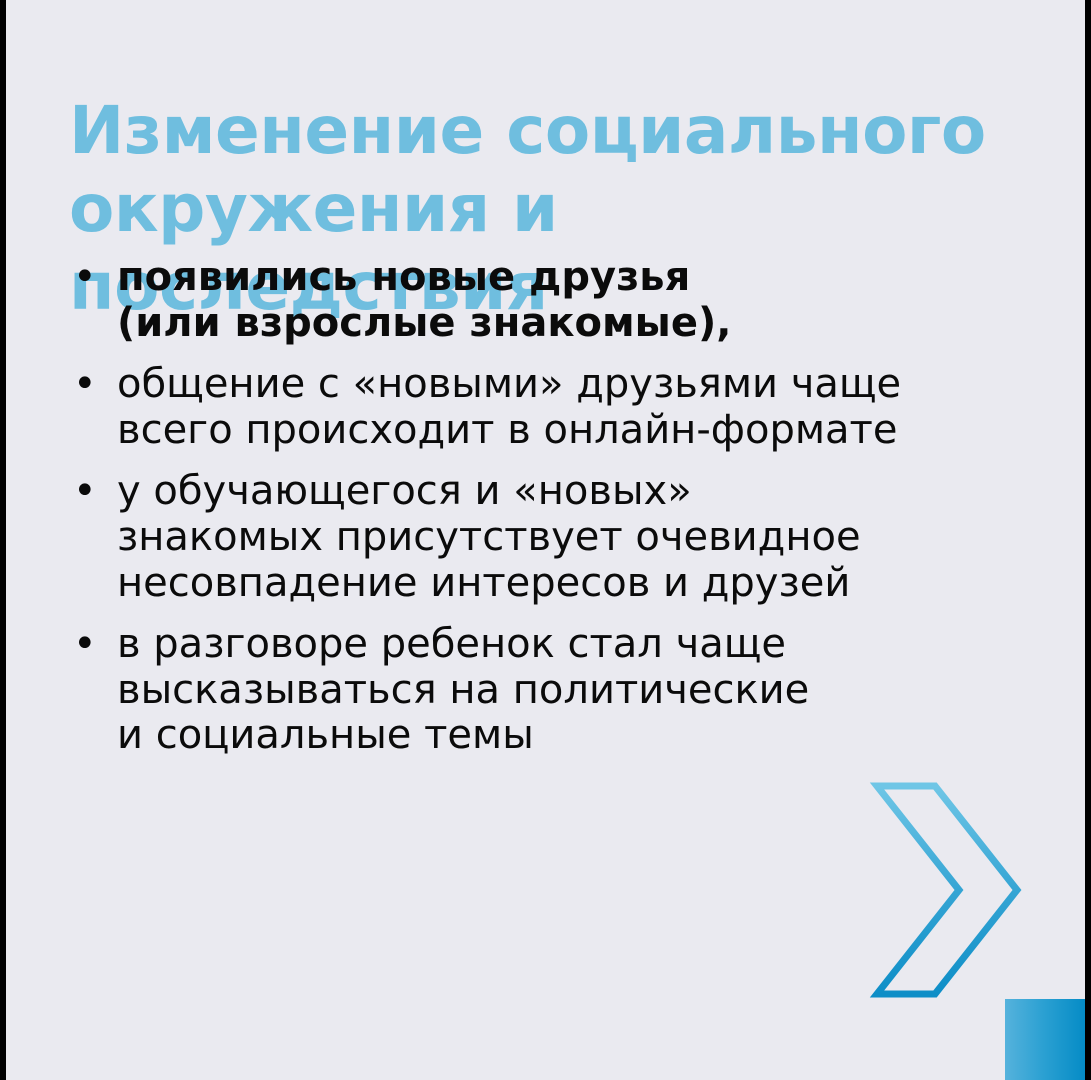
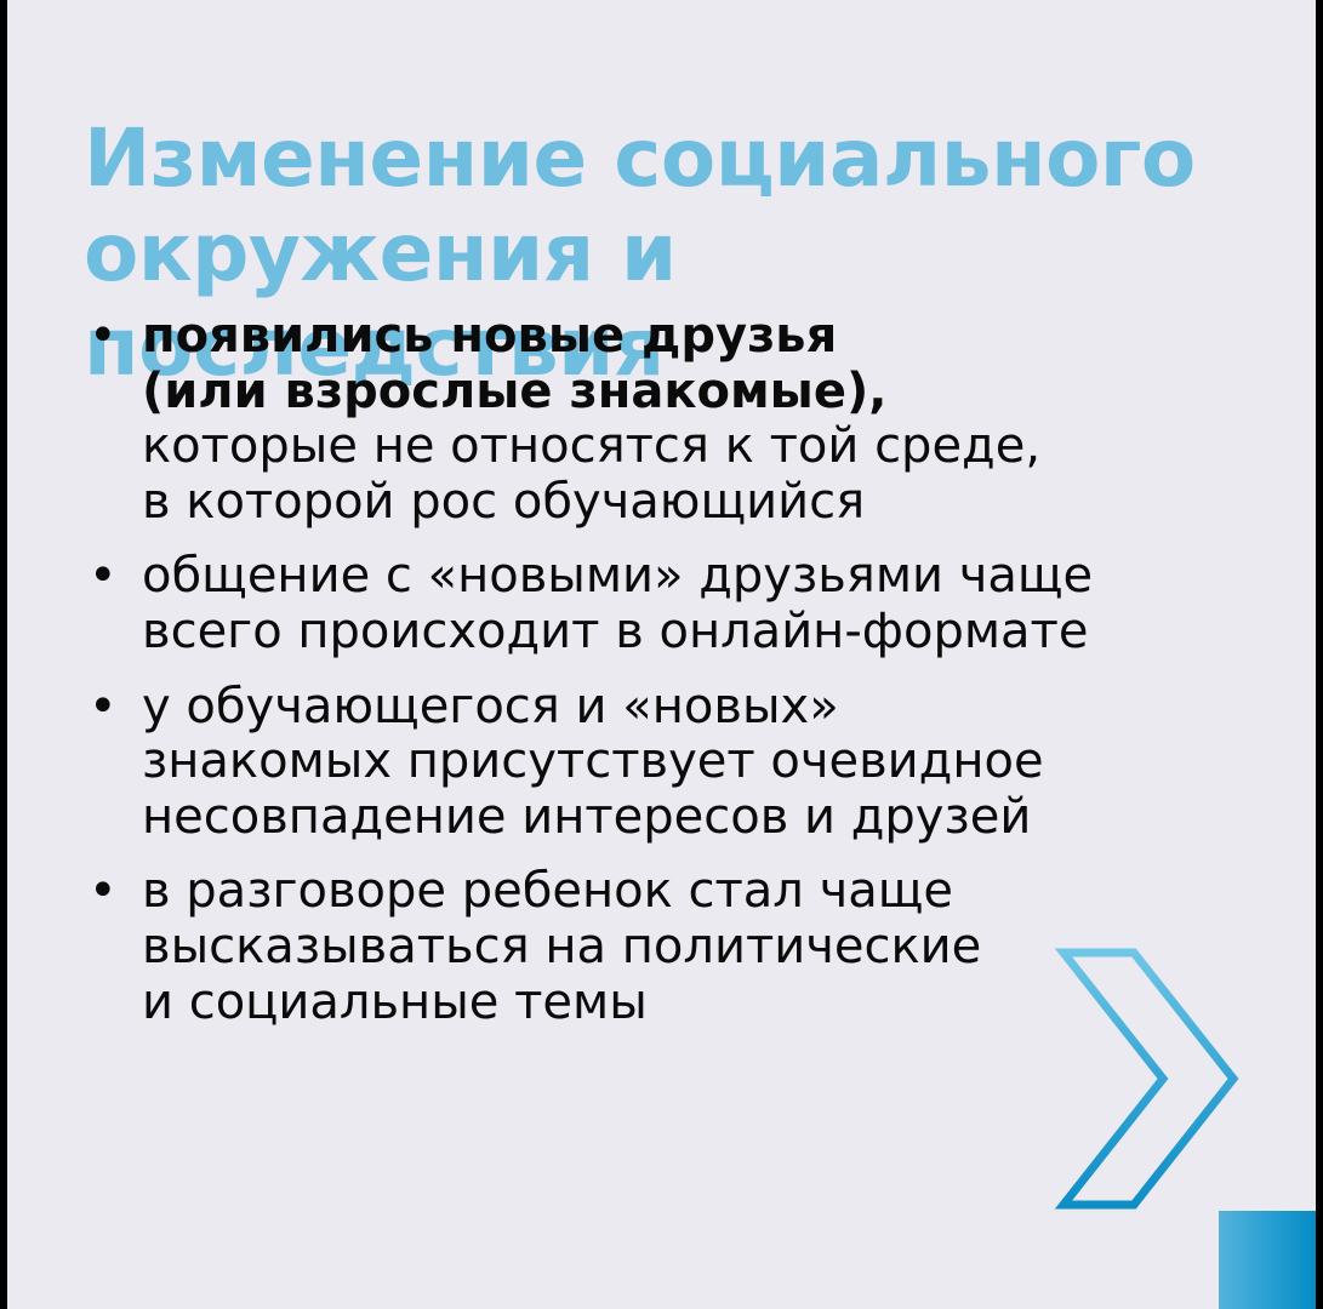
  Изменение социального
  окружения и последствия
  •
  появились новые друзья
  (или взрослые знакомые),
+ которые не относятся к той среде,
+ в которой рос обучающийся
  •
  общение с «новыми» друзьями чаще
  всего происходит в онлайн-формате
  •
  у обучающегося и «новых»
  знакомых присутствует очевидное
  несовпадение интересов и друзей
  •
  в разговоре ребенок стал чаще
  высказываться на политические
  и социальные темы
